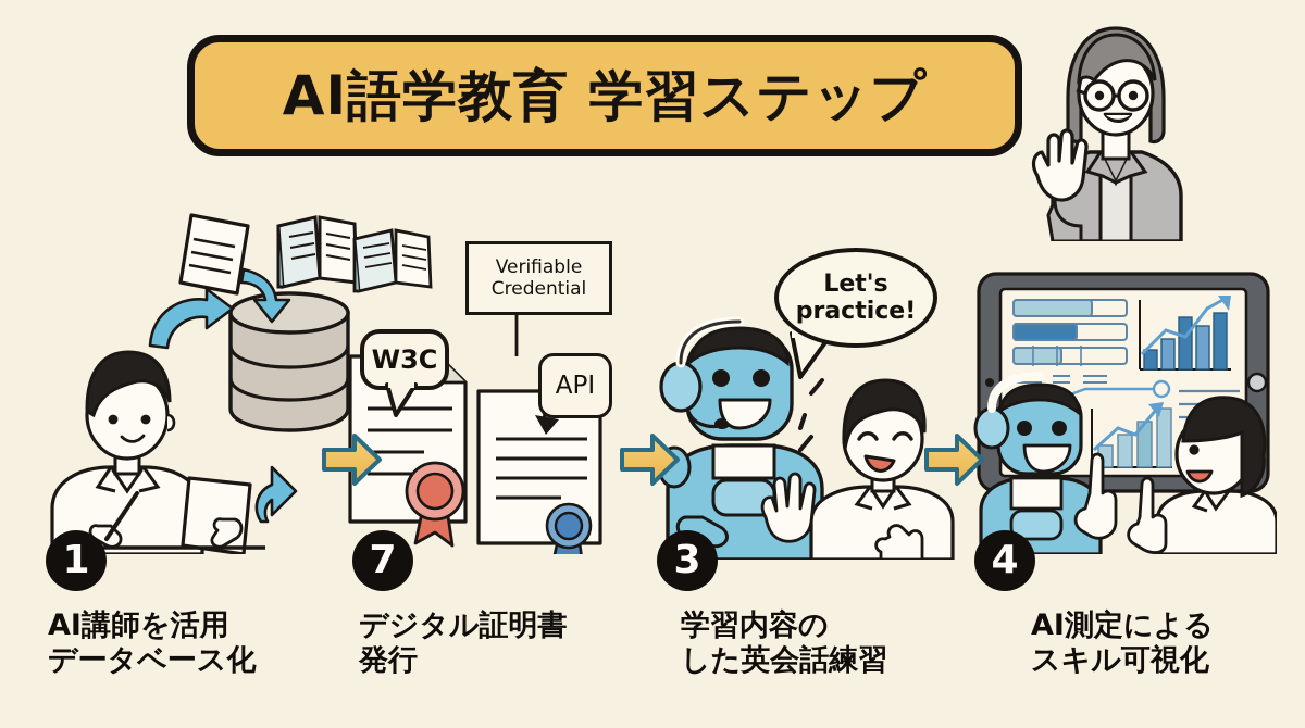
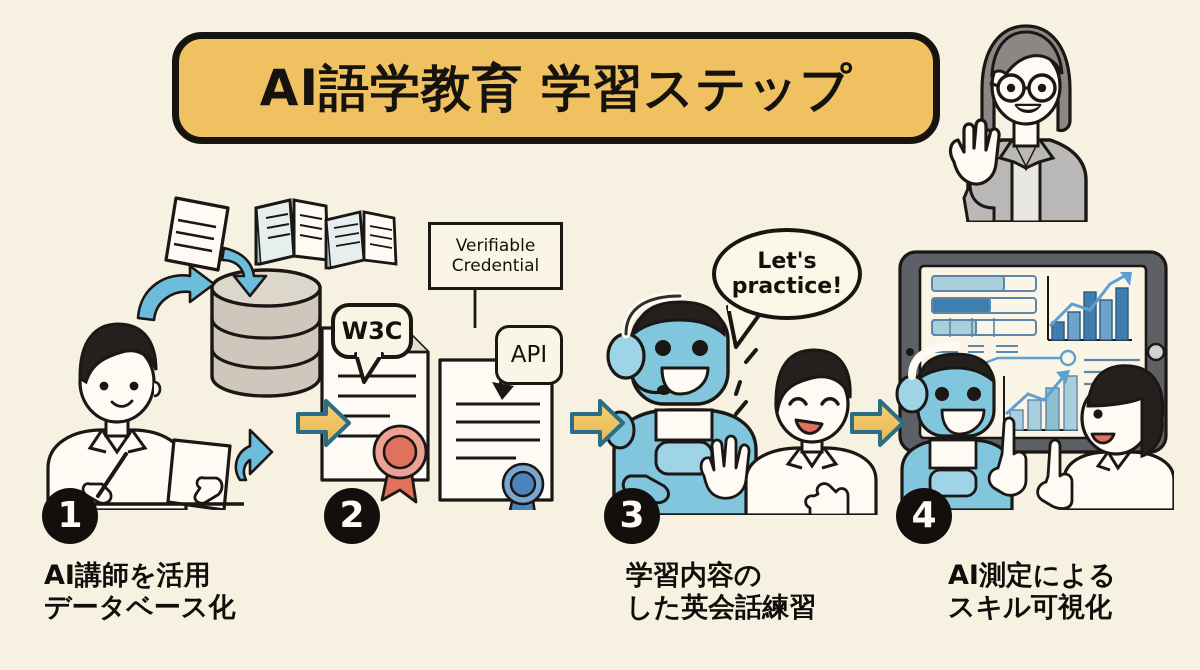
  AI語学教育 学習ステップ
  Verifiable
  Credential
  W3C
  API
  Let's
  practice!
  1
- 7
+ 2
  3
  4
  AI講師を活用
  データベース化
- デジタル証明書
- 発行
  学習内容の
  した英会話練習
  AI測定による
  スキル可視化
